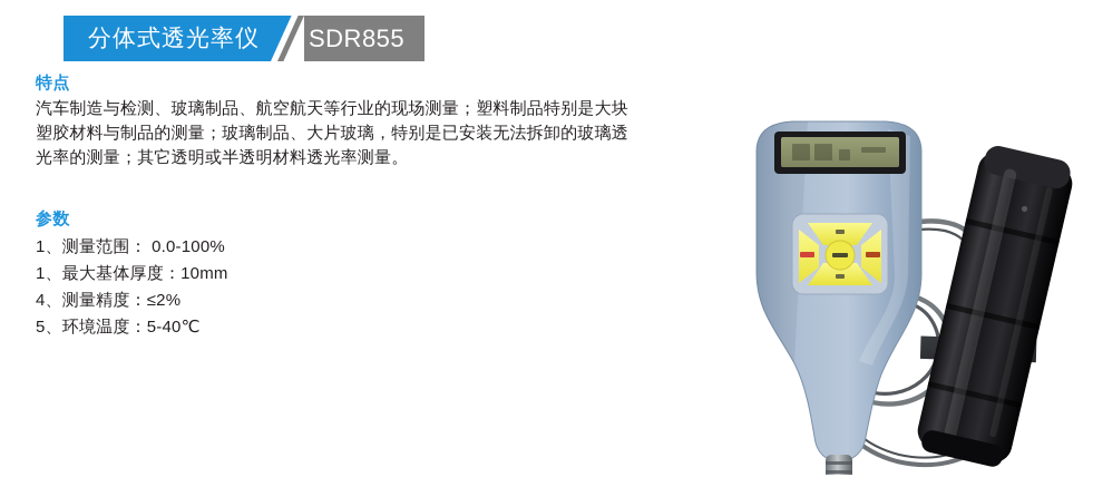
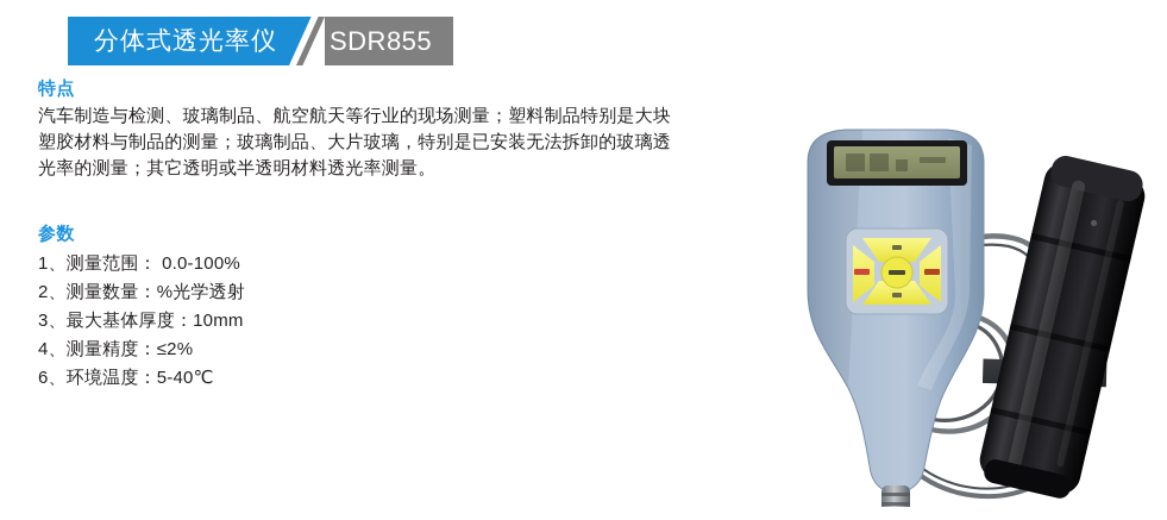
  分体式透光率仪
  SDR855
  特点
  汽车制造与检测、玻璃制品、航空航天等行业的现场测量；塑料制品特别是大块
  塑胶材料与制品的测量；玻璃制品、大片玻璃，特别是已安装无法拆卸的玻璃透
  光率的测量；其它透明或半透明材料透光率测量。
  参数
  1、测量范围： 0.0-100%
+ 2、测量数量：%光学透射
- 1、最大基体厚度：10mm
+ 3、最大基体厚度：10mm
  4、测量精度：≤2%
- 5、环境温度：5-40℃
+ 6、环境温度：5-40℃
